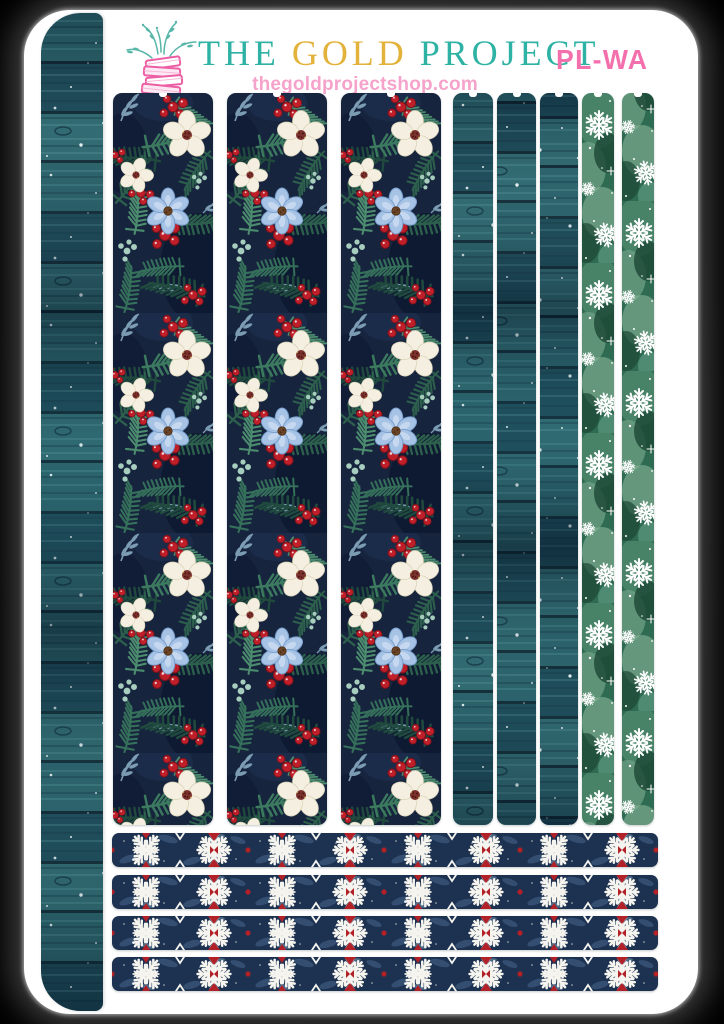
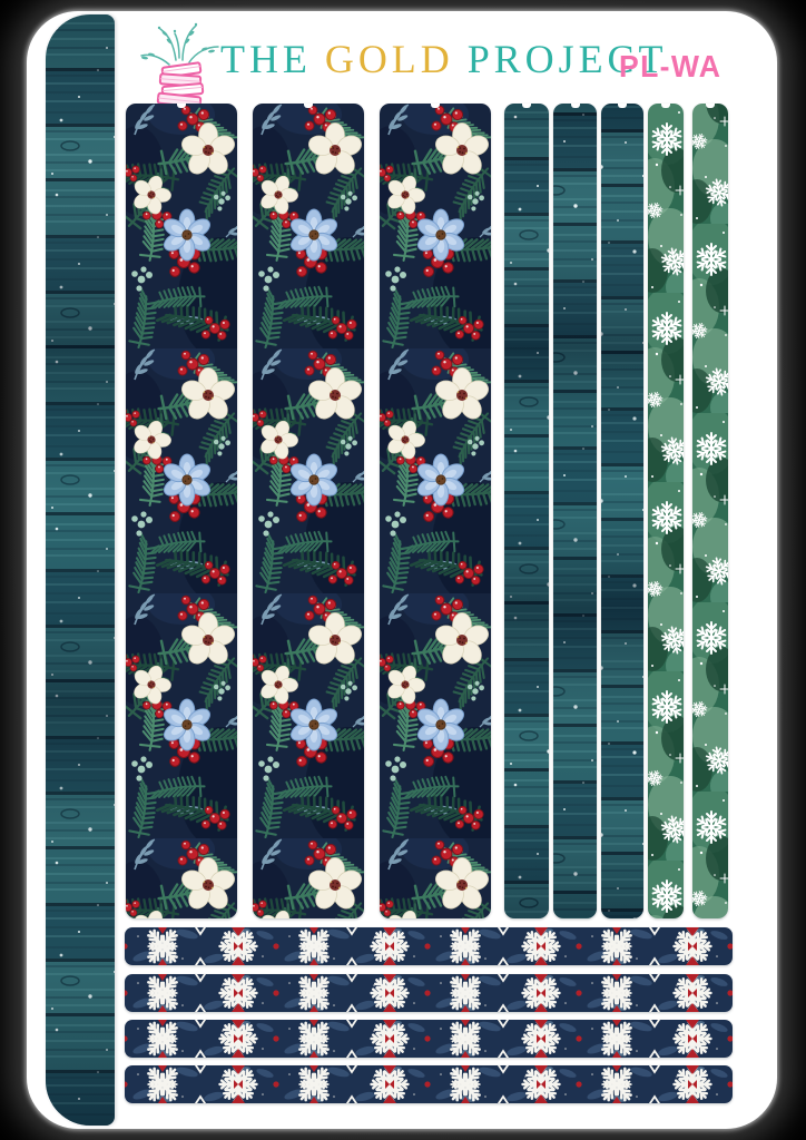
  THE GOLD PROJECT
- thegoldprojectshop.com
  PL-WA
